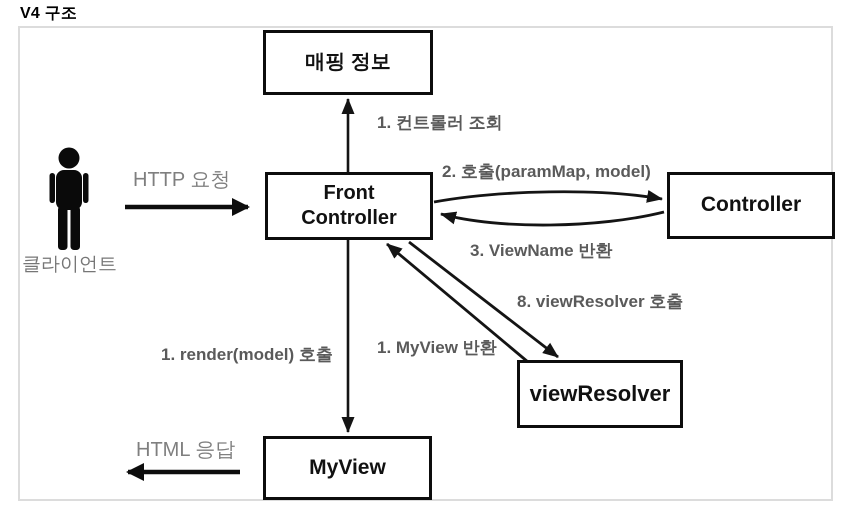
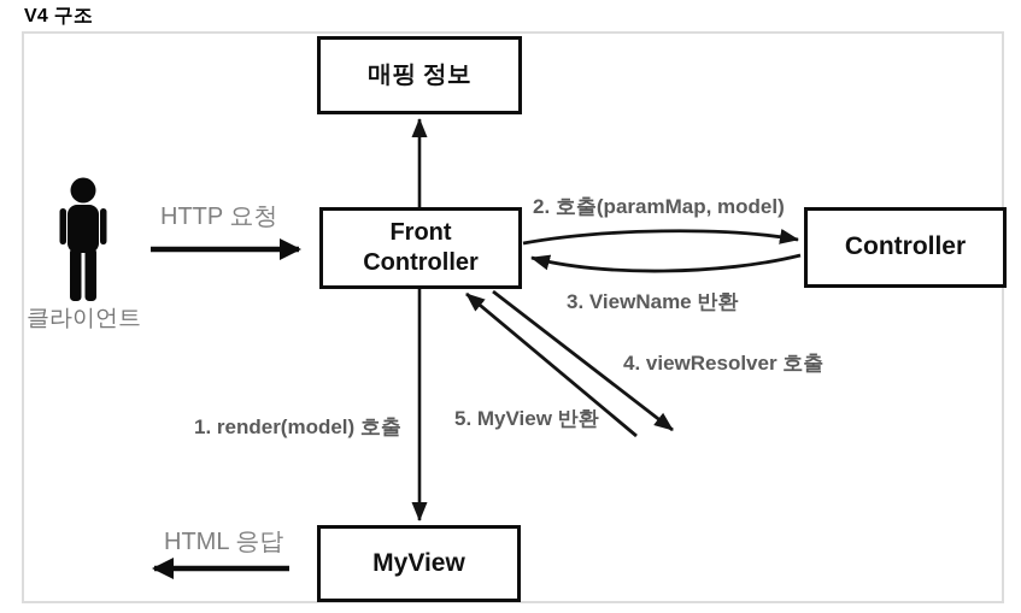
  V4 구조
  매핑 정보
  Front Controller
  Controller
- viewResolver
  MyView
- 1. 컨트롤러 조회
  2. 호출(paramMap, model)
  3. ViewName 반환
- 8. viewResolver 호출
+ 4. viewResolver 호출
- 1. MyView 반환
+ 5. MyView 반환
  1. render(model) 호출
  HTTP 요청
  HTML 응답
  클라이언트
